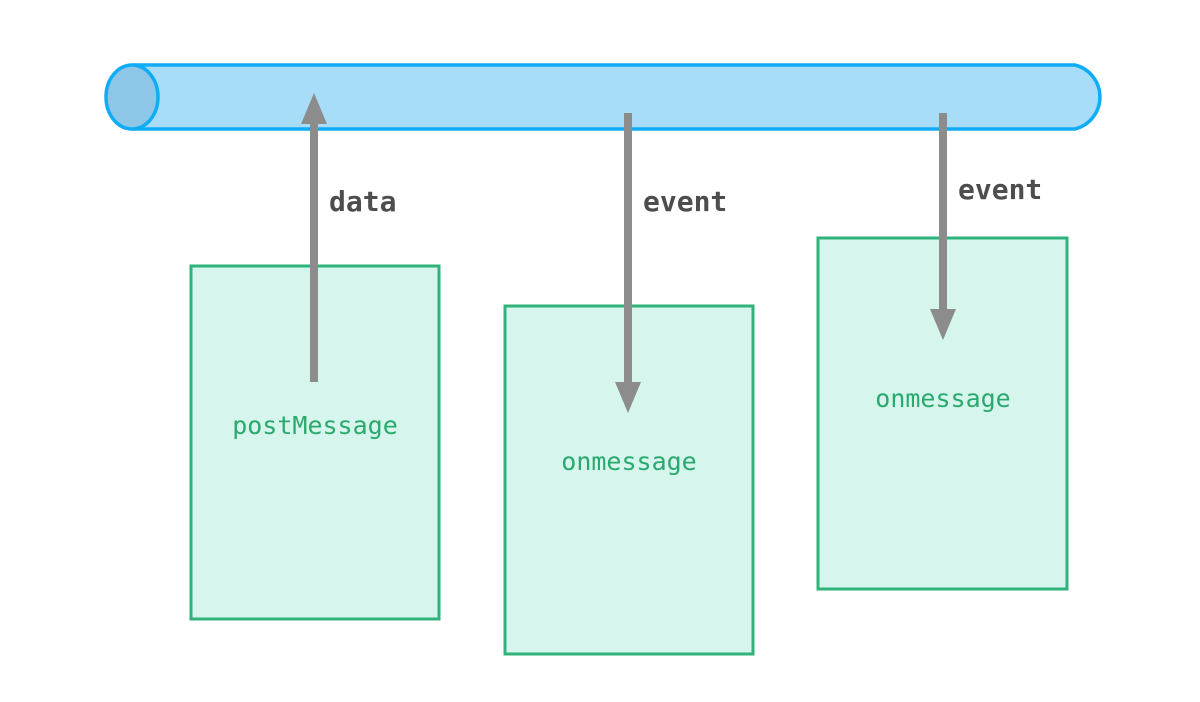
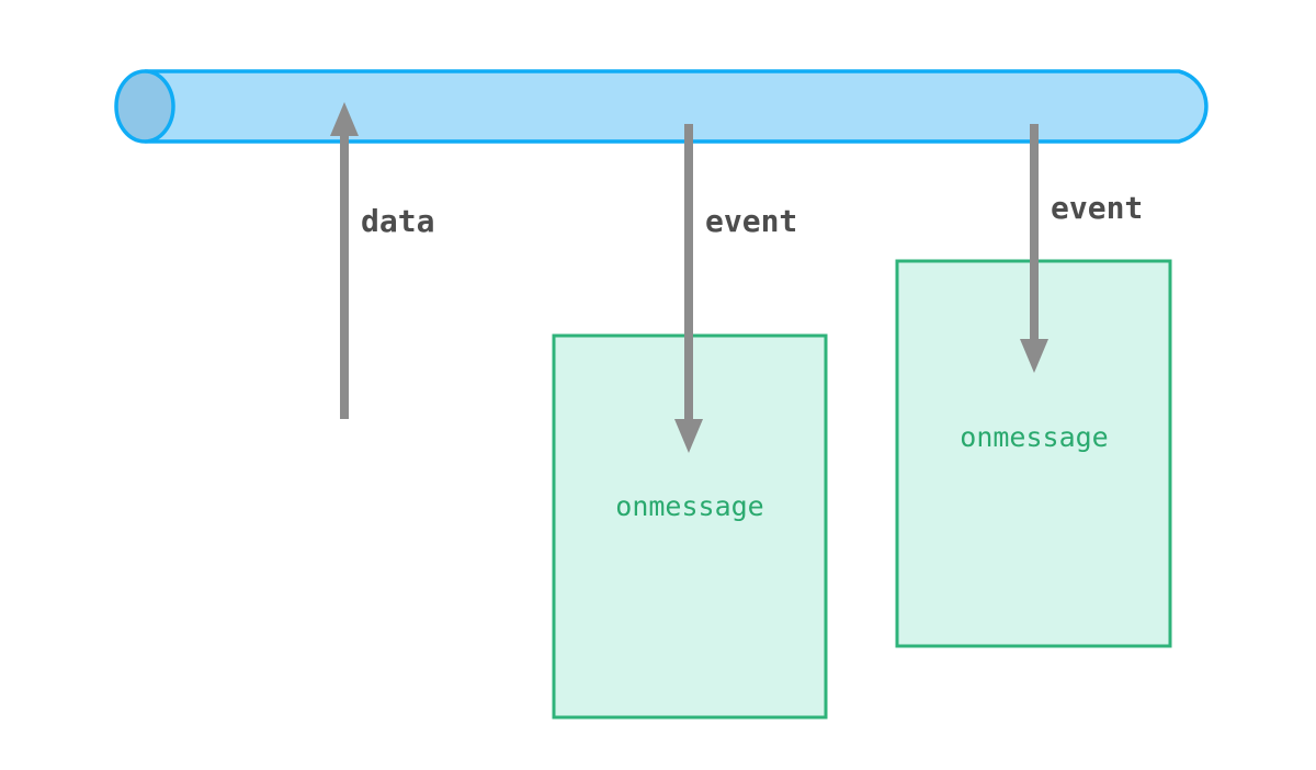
- postMessage
  onmessage
  onmessage
  data
  event
  event
